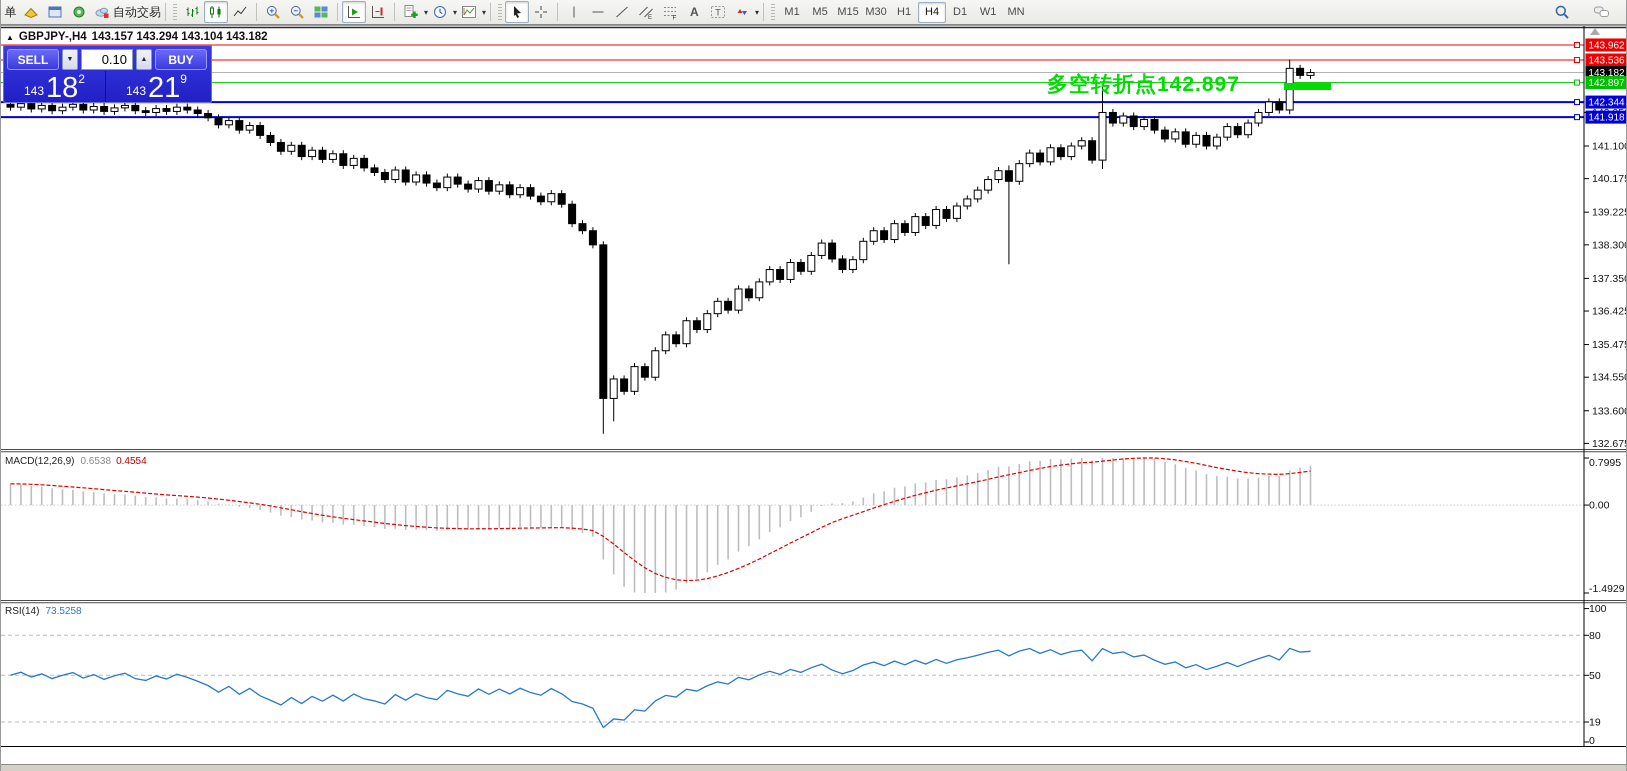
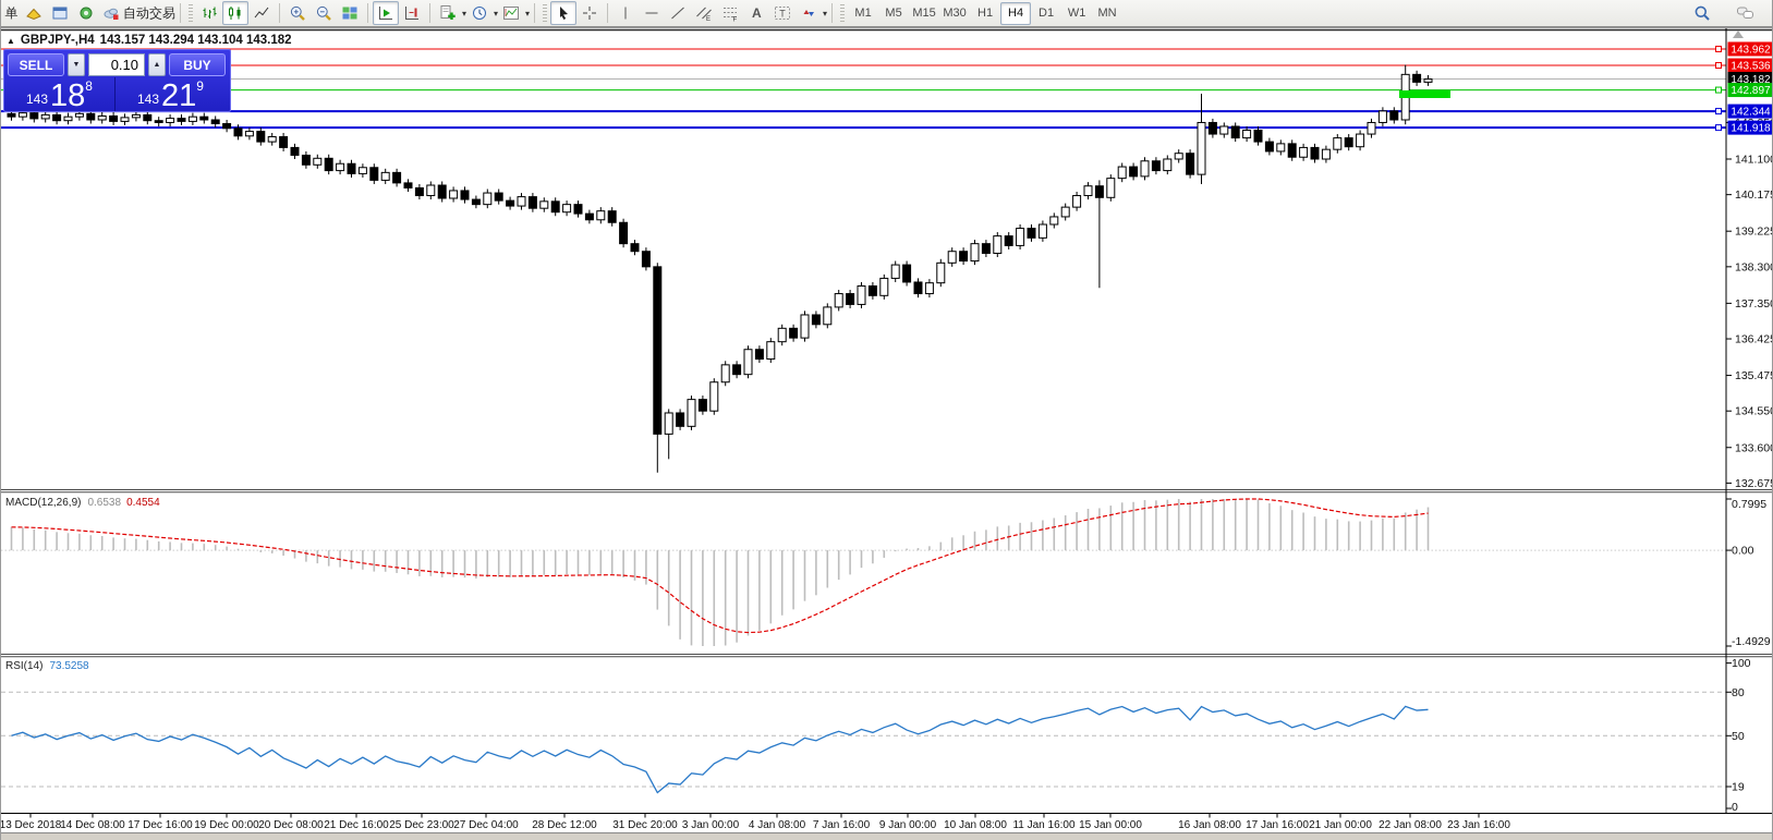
  单
  自动交易
  ▾
  ▾
  ▾
  A
  T
  ▾
  M1
  M5
  M15
  M30
  H1
  H4
  D1
  W1
  MN
  141.10
  140.17
  139.22
  138.30
  137.35
  136.42
  135.47
  134.55
  133.60
  132.67
  0.7995
  0.00
  -1.4929
  100
  80
  50
  19
  0
  143.962
  143.536
  143.182
  142.897
  142.344
  141.918
+ 13 Dec 2018
+ 14 Dec 08:00
+ 17 Dec 16:00
+ 19 Dec 00:00
+ 20 Dec 08:00
+ 21 Dec 16:00
+ 25 Dec 23:00
+ 27 Dec 04:00
+ 28 Dec 12:00
+ 31 Dec 20:00
+ 3 Jan 00:00
+ 4 Jan 08:00
+ 7 Jan 16:00
+ 9 Jan 00:00
+ 10 Jan 08:00
+ 11 Jan 16:00
+ 15 Jan 00:00
+ 16 Jan 08:00
+ 17 Jan 16:00
+ 21 Jan 00:00
+ 22 Jan 08:00
+ 23 Jan 16:00
  ▲
  GBPJPY-,H4
  143.157 143.294 143.104 143.182
  SELL
  0.10
  BUY
  143
  18
- 2
+ 8
  143
  21
  9
  MACD(12,26,9) 0.6538 0.4554
  RSI(14) 73.5258
- 多空转折点142.897
